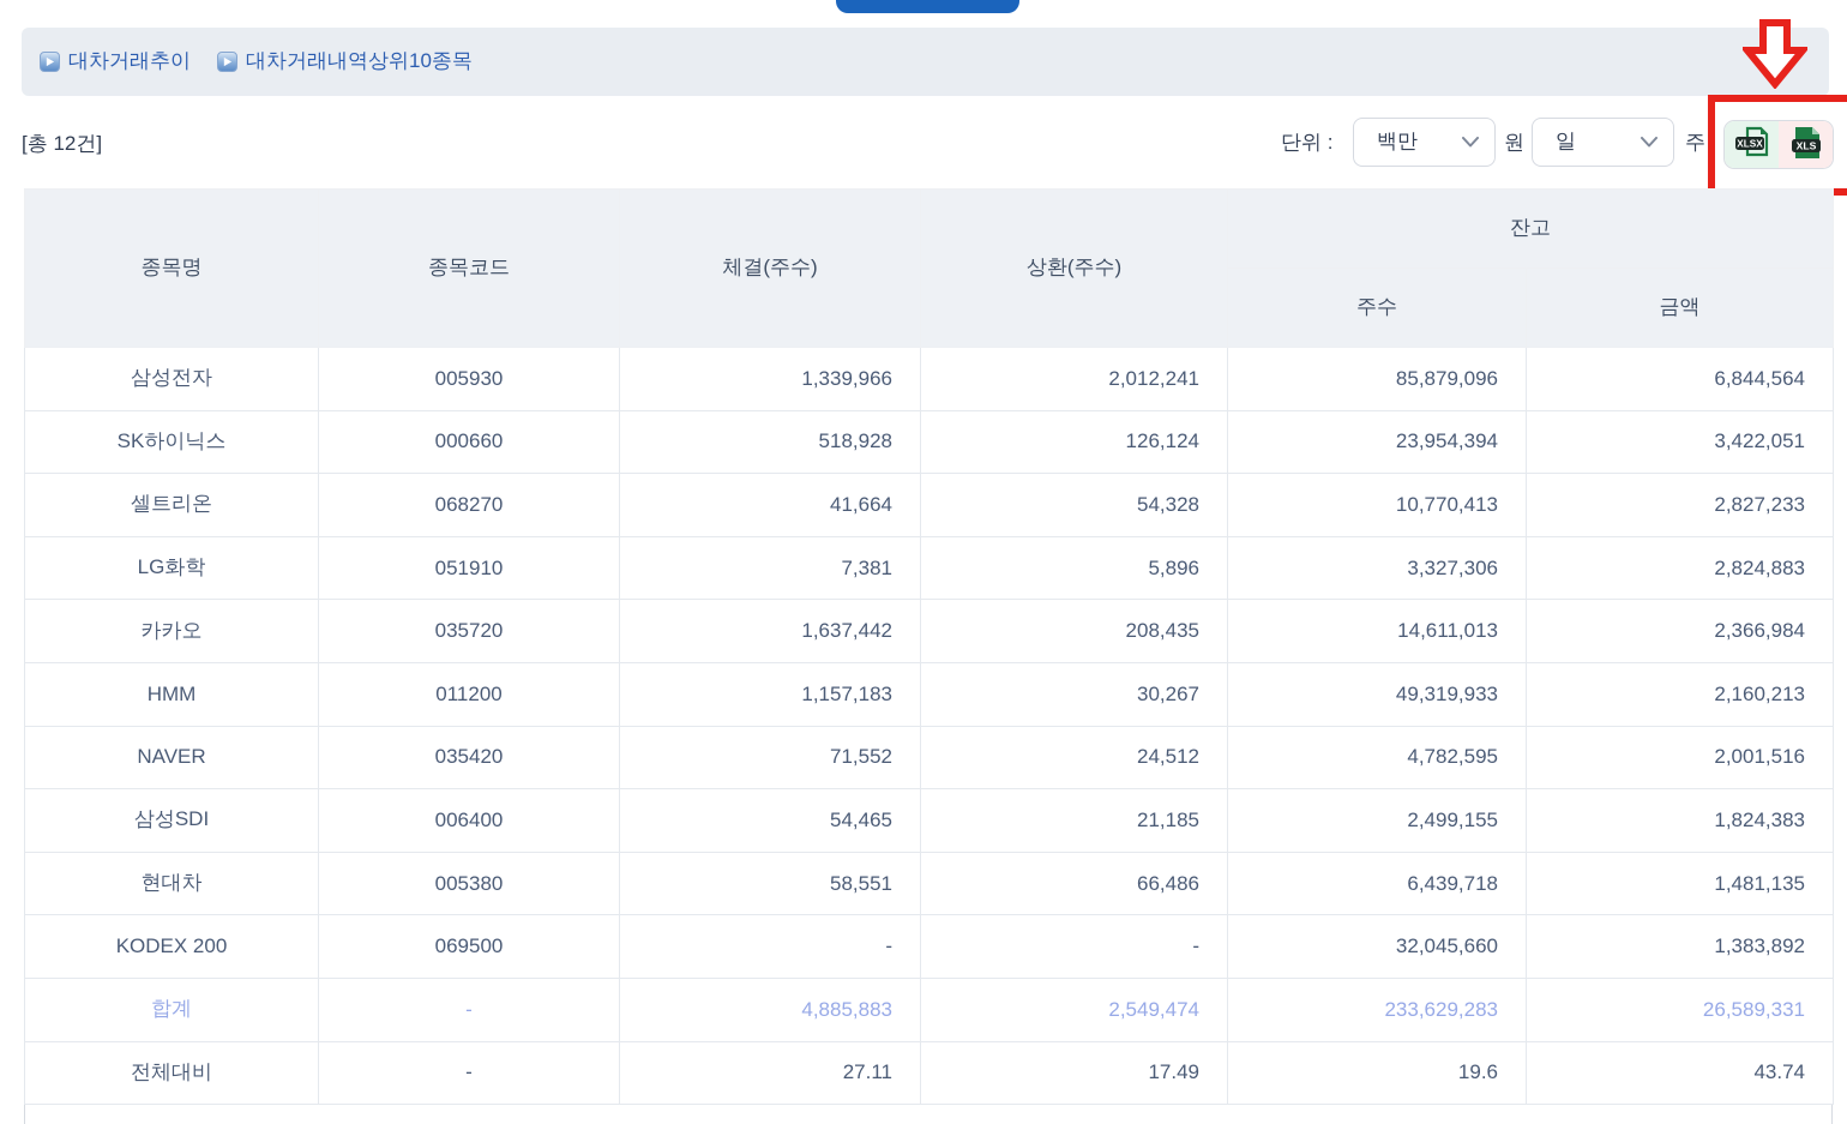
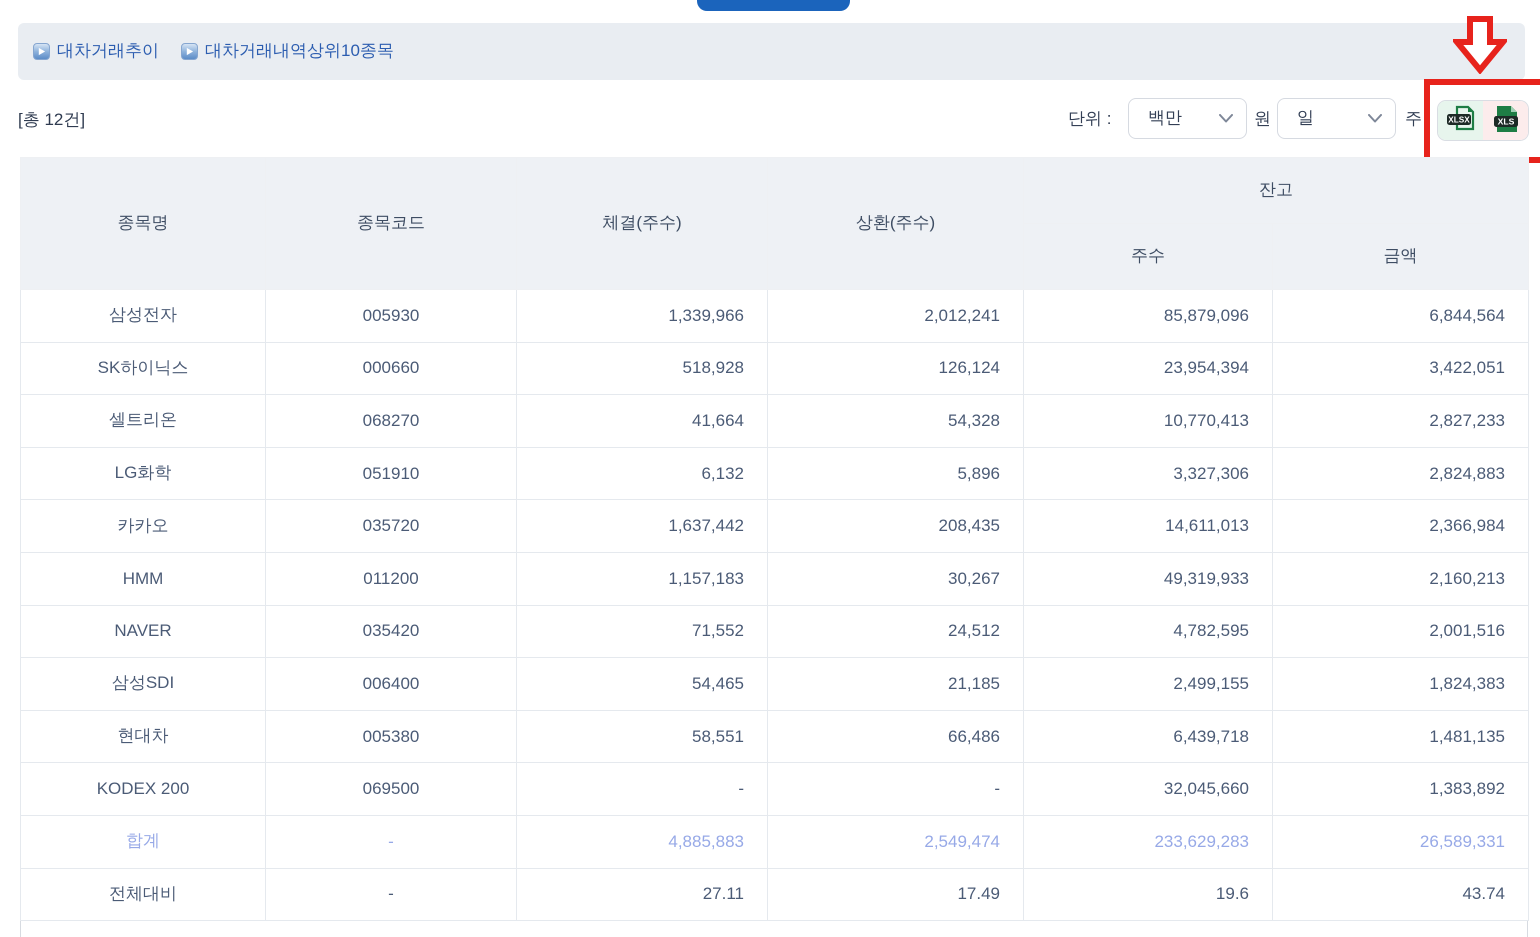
  대차거래추이
  대차거래내역상위10종목
  [총 12건]
  단위 :
  백만
  원
  일
  주
  XLSX
  XLS
  종목명	종목코드	체결(주수)	상환(주수)	잔고
  주수	금액
  삼성전자	005930	1,339,966	2,012,241	85,879,096	6,844,564
  SK하이닉스	000660	518,928	126,124	23,954,394	3,422,051
  셀트리온	068270	41,664	54,328	10,770,413	2,827,233
- LG화학	051910	7,381	5,896	3,327,306	2,824,883
+ LG화학	051910	6,132	5,896	3,327,306	2,824,883
  카카오	035720	1,637,442	208,435	14,611,013	2,366,984
  HMM	011200	1,157,183	30,267	49,319,933	2,160,213
  NAVER	035420	71,552	24,512	4,782,595	2,001,516
  삼성SDI	006400	54,465	21,185	2,499,155	1,824,383
  현대차	005380	58,551	66,486	6,439,718	1,481,135
  KODEX 200	069500	-	-	32,045,660	1,383,892
  합계	-	4,885,883	2,549,474	233,629,283	26,589,331
  전체대비	-	27.11	17.49	19.6	43.74
